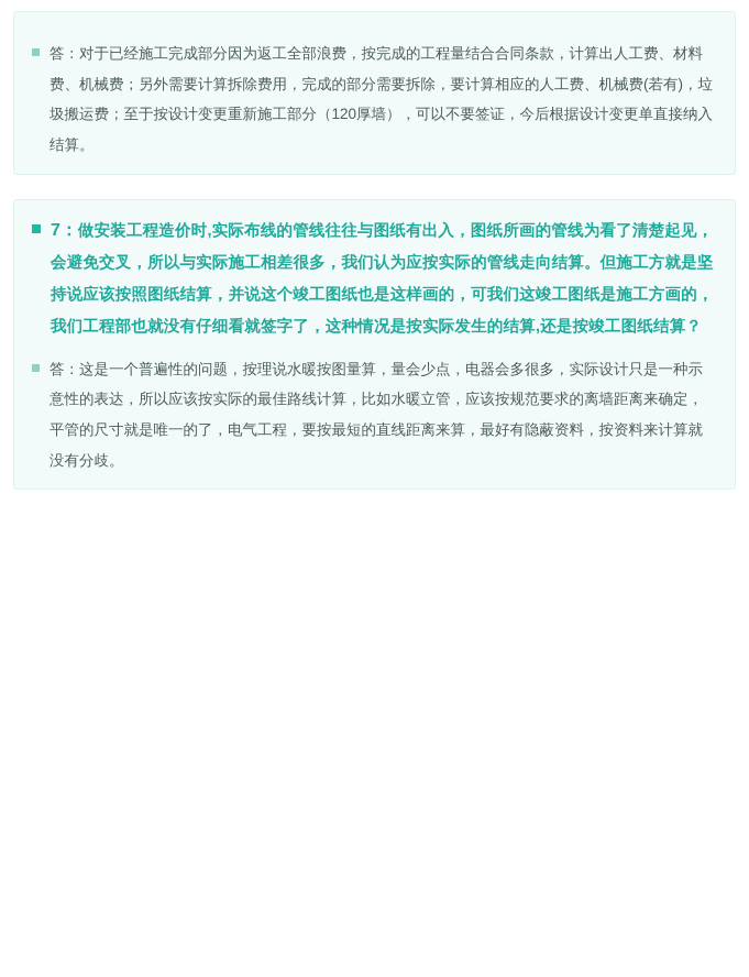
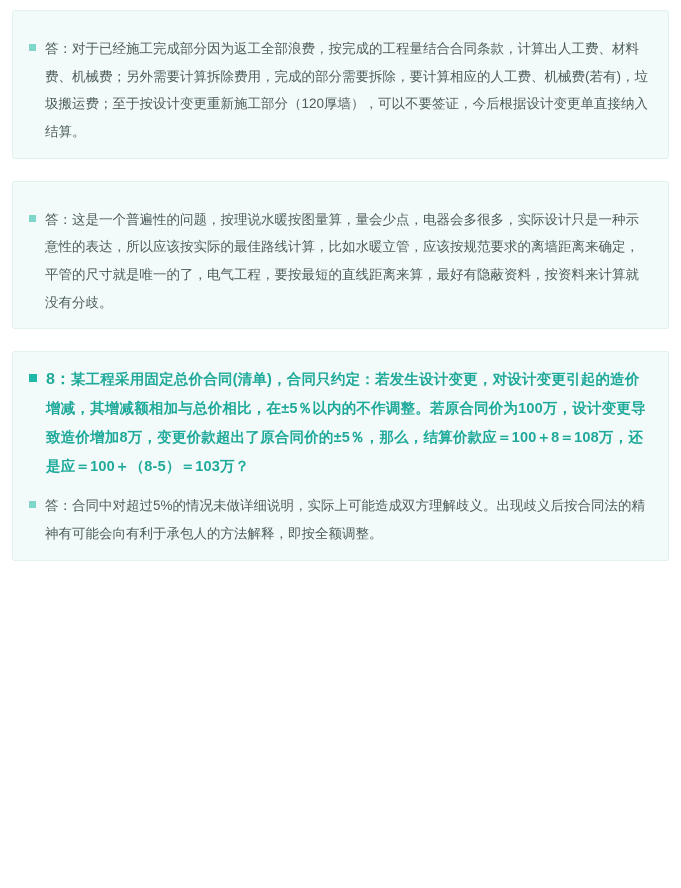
  答：对于已经施工完成部分因为返工全部浪费，按完成的工程量结合合同条款，计算出人工费、材料费、机械费；另外需要计算拆除费用，完成的部分需要拆除，要计算相应的人工费、机械费(若有)，垃圾搬运费；至于按设计变更重新施工部分（120厚墙），可以不要签证，今后根据设计变更单直接纳入结算。
- 7：做安装工程造价时,实际布线的管线往往与图纸有出入，图纸所画的管线为看了清楚起见，会避免交叉，所以与实际施工相差很多，我们认为应按实际的管线走向结算。但施工方就是坚持说应该按照图纸结算，并说这个竣工图纸也是这样画的，可我们这竣工图纸是施工方画的，我们工程部也就没有仔细看就签字了，这种情况是按实际发生的结算,还是按竣工图纸结算？
  答：这是一个普遍性的问题，按理说水暖按图量算，量会少点，电器会多很多，实际设计只是一种示意性的表达，所以应该按实际的最佳路线计算，比如水暖立管，应该按规范要求的离墙距离来确定，平管的尺寸就是唯一的了，电气工程，要按最短的直线距离来算，最好有隐蔽资料，按资料来计算就没有分歧。
+ 8：某工程采用固定总价合同(清单)，合同只约定：若发生设计变更，对设计变更引起的造价增减，其增减额相加与总价相比，在±5％以内的不作调整。若原合同价为100万，设计变更导致造价增加8万，变更价款超出了原合同价的±5％，那么，结算价款应＝100＋8＝108万，还是应＝100＋（8-5）＝103万？
+ 答：合同中对超过5%的情况未做详细说明，实际上可能造成双方理解歧义。出现歧义后按合同法的精神有可能会向有利于承包人的方法解释，即按全额调整。
